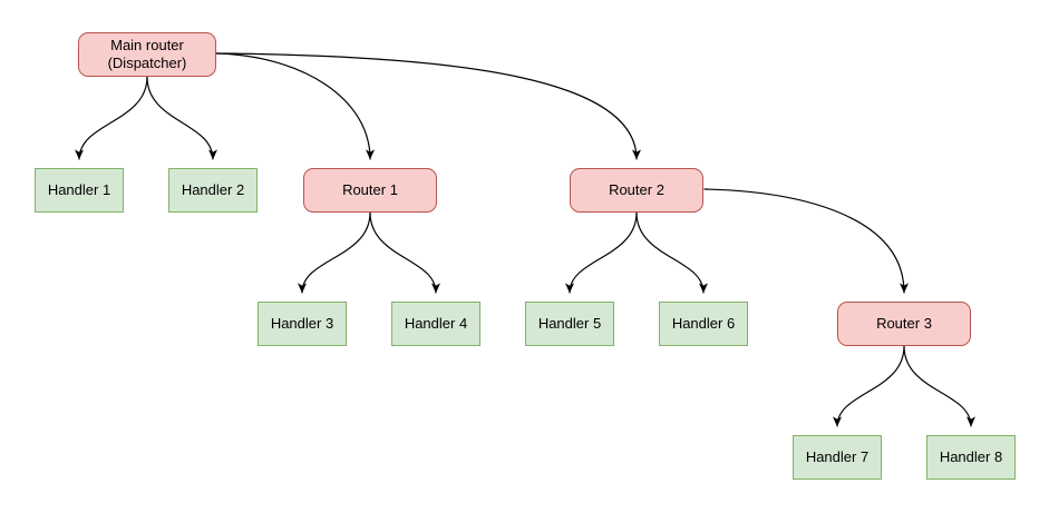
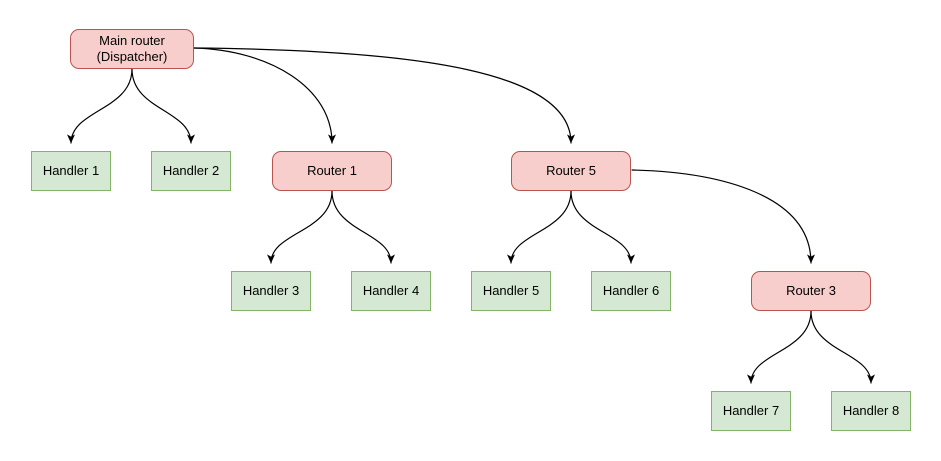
  Main router
  (Dispatcher)
  Handler 1
  Handler 2
  Router 1
- Router 2
+ Router 5
  Handler 3
  Handler 4
  Handler 5
  Handler 6
  Router 3
  Handler 7
  Handler 8
